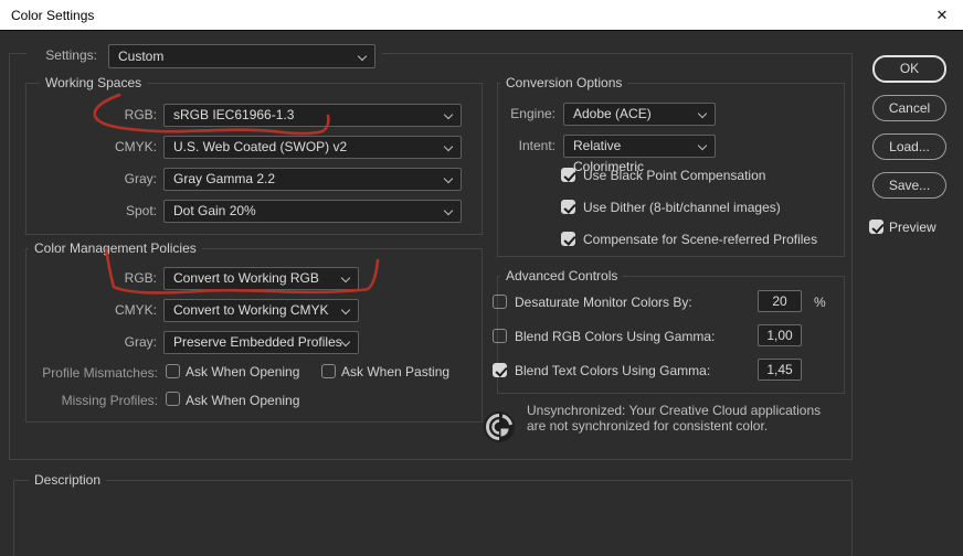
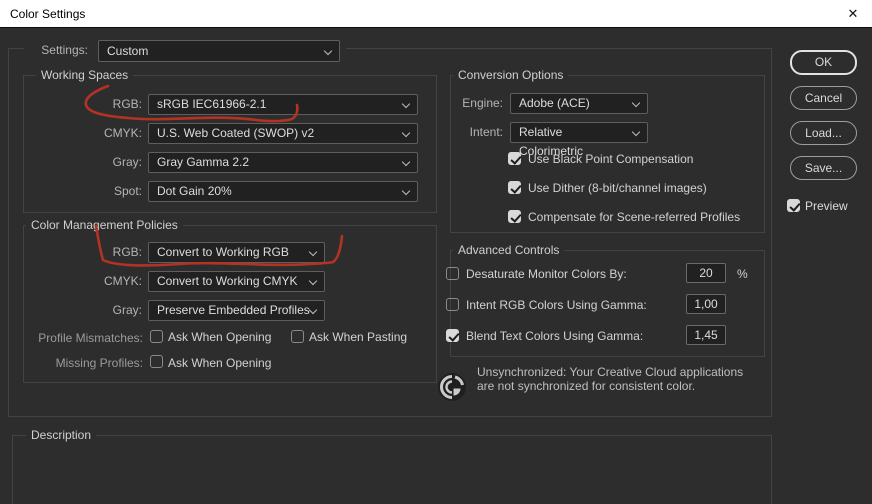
  Color Settings
  ✕
  Settings:
  Custom
  Working Spaces
  RGB:
- sRGB IEC61966-1.3
+ sRGB IEC61966-2.1
  CMYK:
  U.S. Web Coated (SWOP) v2
  Gray:
  Gray Gamma 2.2
  Spot:
  Dot Gain 20%
  Color Manaement Policies
  RGB:
  Convert to Working RGB
  CMYK:
  Convert to Working CMYK
  Gray:
  Preserve Embedded Profiles
  Profile Mismatches:
  Ask When Opening
  Ask When Pasting
  Missing Profiles:
  Ask When Opening
  Conversion Options
  Engine:
  Adobe (ACE)
  Intent:
  Relative Colorimetric
  Use Black Point Compensation
  Use Dither (8-bit/channel images)
  Compensate for Scene-referred Profiles
  Advanced Controls
  Desaturate Monitor Colors By:
  20
  %
- Blend RGB Colors Using Gamma:
+ Intent RGB Colors Using Gamma:
  1,00
  Blend Text Colors Using Gamma:
  1,45
  Unsynchronized: Your Creative Cloud applications
  are not synchronized for consistent color.
  OK
  Cancel
  Load...
  Save...
  Preview
  Description
